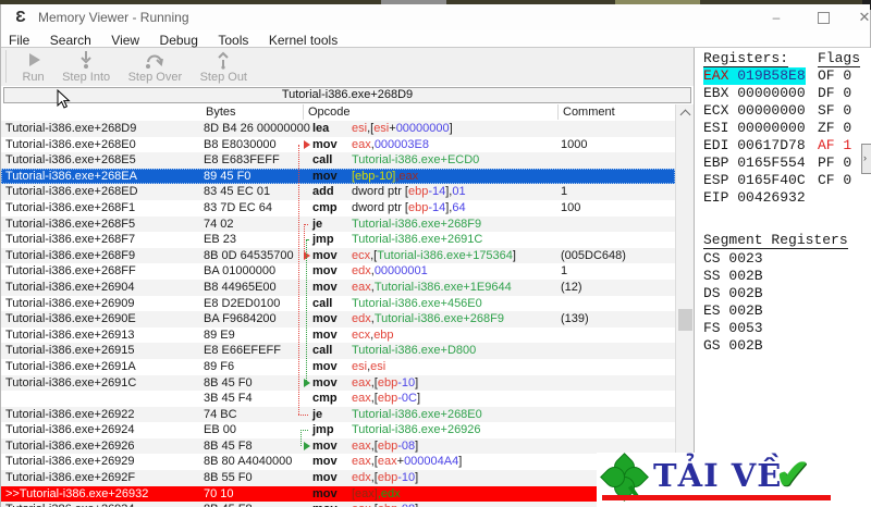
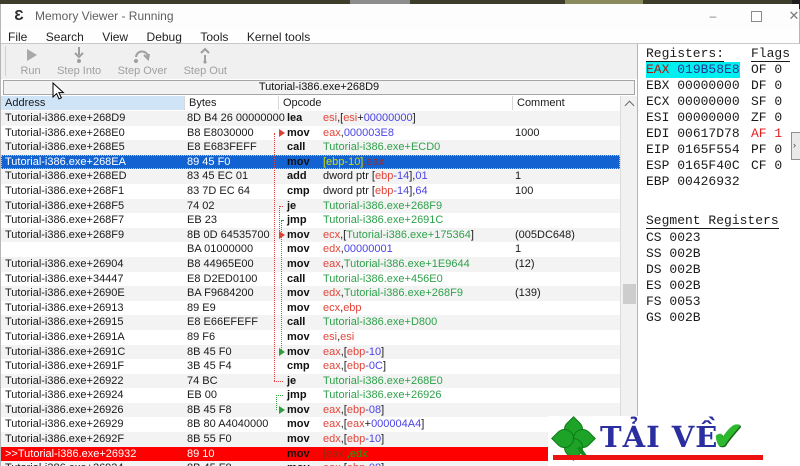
  Ɛ
  Memory Viewer - Running
  –
  ✕
  File Search View Debug Tools Kernel tools
  Run
  Step Into
  Step Over
  Step Out
  Tutorial-i386.exe+268D9
+ Address
  Bytes
  Opcode
  Comment
  Tutorial-i386.exe+268D9
  8D B4 26 00000000
  lea
  esi,[esi+00000000]
  Tutorial-i386.exe+268E0
  B8 E8030000
  mov
  eax,000003E8
  1000
  Tutorial-i386.exe+268E5
  E8 E683FEFF
  call
  Tutorial-i386.exe+ECD0
  Tutorial-i386.exe+268EA
  89 45 F0
  mov
  [ebp-10],eax
  Tutorial-i386.exe+268ED
  83 45 EC 01
  add
  dword ptr [ebp-14],01
  1
  Tutorial-i386.exe+268F1
  83 7D EC 64
  cmp
  dword ptr [ebp-14],64
  100
  Tutorial-i386.exe+268F5
  74 02
  je
  Tutorial-i386.exe+268F9
  Tutorial-i386.exe+268F7
  EB 23
  jmp
  Tutorial-i386.exe+2691C
  Tutorial-i386.exe+268F9
  8B 0D 64535700
  mov
  ecx,[Tutorial-i386.exe+175364]
  (005DC648)
- Tutorial-i386.exe+268FF
  BA 01000000
  mov
  edx,00000001
  1
  Tutorial-i386.exe+26904
  B8 44965E00
  mov
  eax,Tutorial-i386.exe+1E9644
  (12)
- Tutorial-i386.exe+26909
+ Tutorial-i386.exe+34447
  E8 D2ED0100
  call
  Tutorial-i386.exe+456E0
  Tutorial-i386.exe+2690E
  BA F9684200
  mov
  edx,Tutorial-i386.exe+268F9
  (139)
  Tutorial-i386.exe+26913
  89 E9
  mov
  ecx,ebp
  Tutorial-i386.exe+26915
  E8 E66EFEFF
  call
  Tutorial-i386.exe+D800
  Tutorial-i386.exe+2691A
  89 F6
  mov
  esi,esi
  Tutorial-i386.exe+2691C
  8B 45 F0
  mov
  eax,[ebp-10]
+ Tutorial-i386.exe+2691F
  3B 45 F4
  cmp
  eax,[ebp-0C]
  Tutorial-i386.exe+26922
  74 BC
  je
  Tutorial-i386.exe+268E0
  Tutorial-i386.exe+26924
  EB 00
  jmp
  Tutorial-i386.exe+26926
  Tutorial-i386.exe+26926
  8B 45 F8
  mov
  eax,[ebp-08]
  Tutorial-i386.exe+26929
  8B 80 A4040000
  mov
  eax,[eax+000004A4]
  Tutorial-i386.exe+2692F
  8B 55 F0
  mov
  edx,[ebp-10]
  >>Tutorial-i386.exe+26932
- 70 10
+ 89 10
  mov
  [eax],edx
  Registers:
  Flags
  EAX 019B58E8
  EBX 00000000
  ECX 00000000
  ESI 00000000
  EDI 00617D78
- EBP 0165F554
+ EIP 0165F554
  ESP 0165F40C
- EIP 00426932
+ EBP 00426932
  OF 0
  DF 0
  SF 0
  ZF 0
  AF 1
  PF 0
  CF 0
  Segment Registers
  CS 0023
  SS 002B
  DS 002B
  ES 002B
  FS 0053
  GS 002B
  ›
  TẢI VỀ
  ✔
